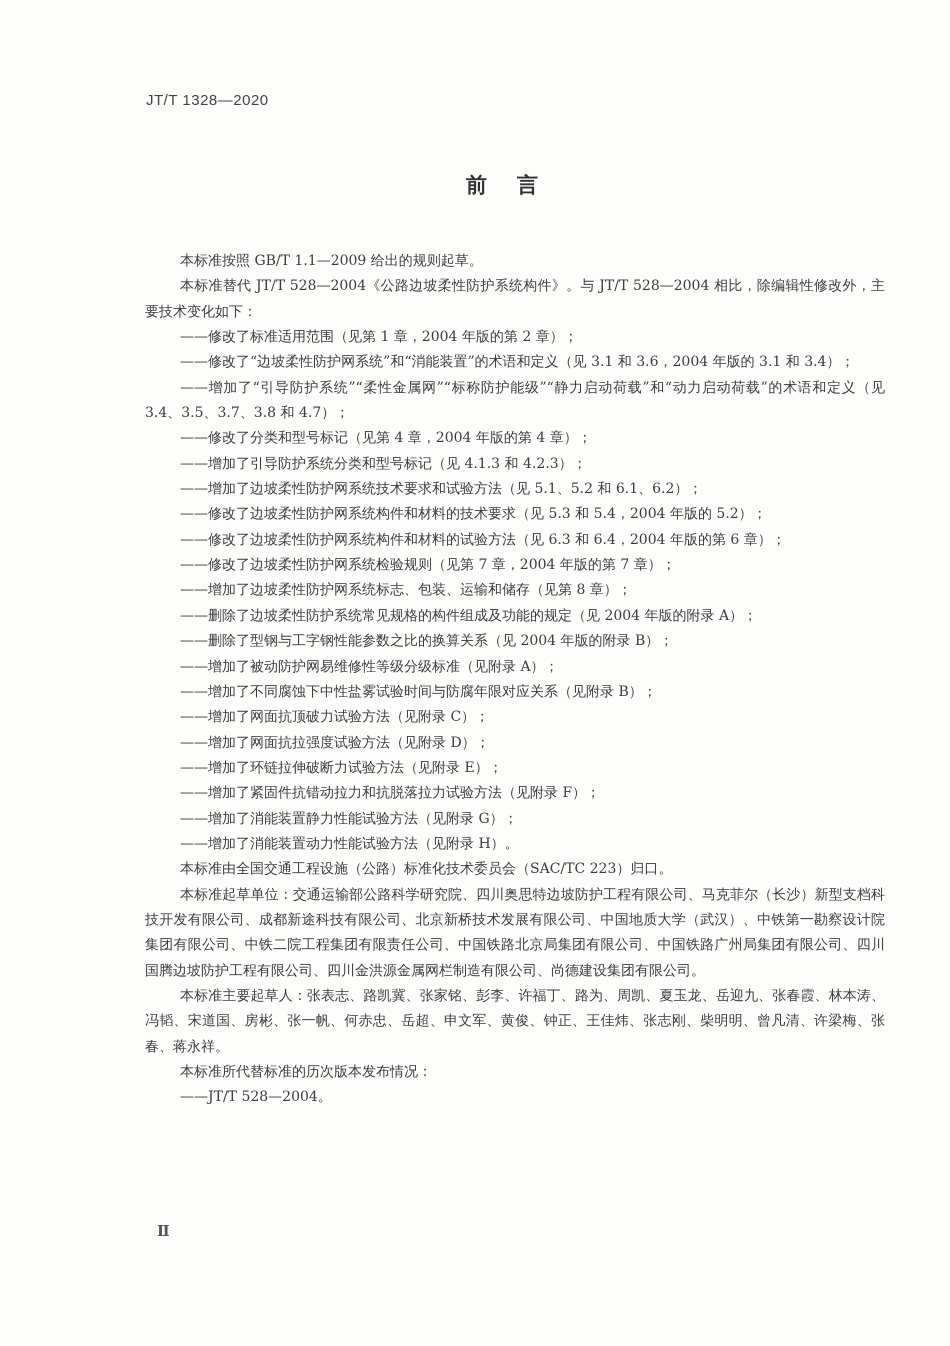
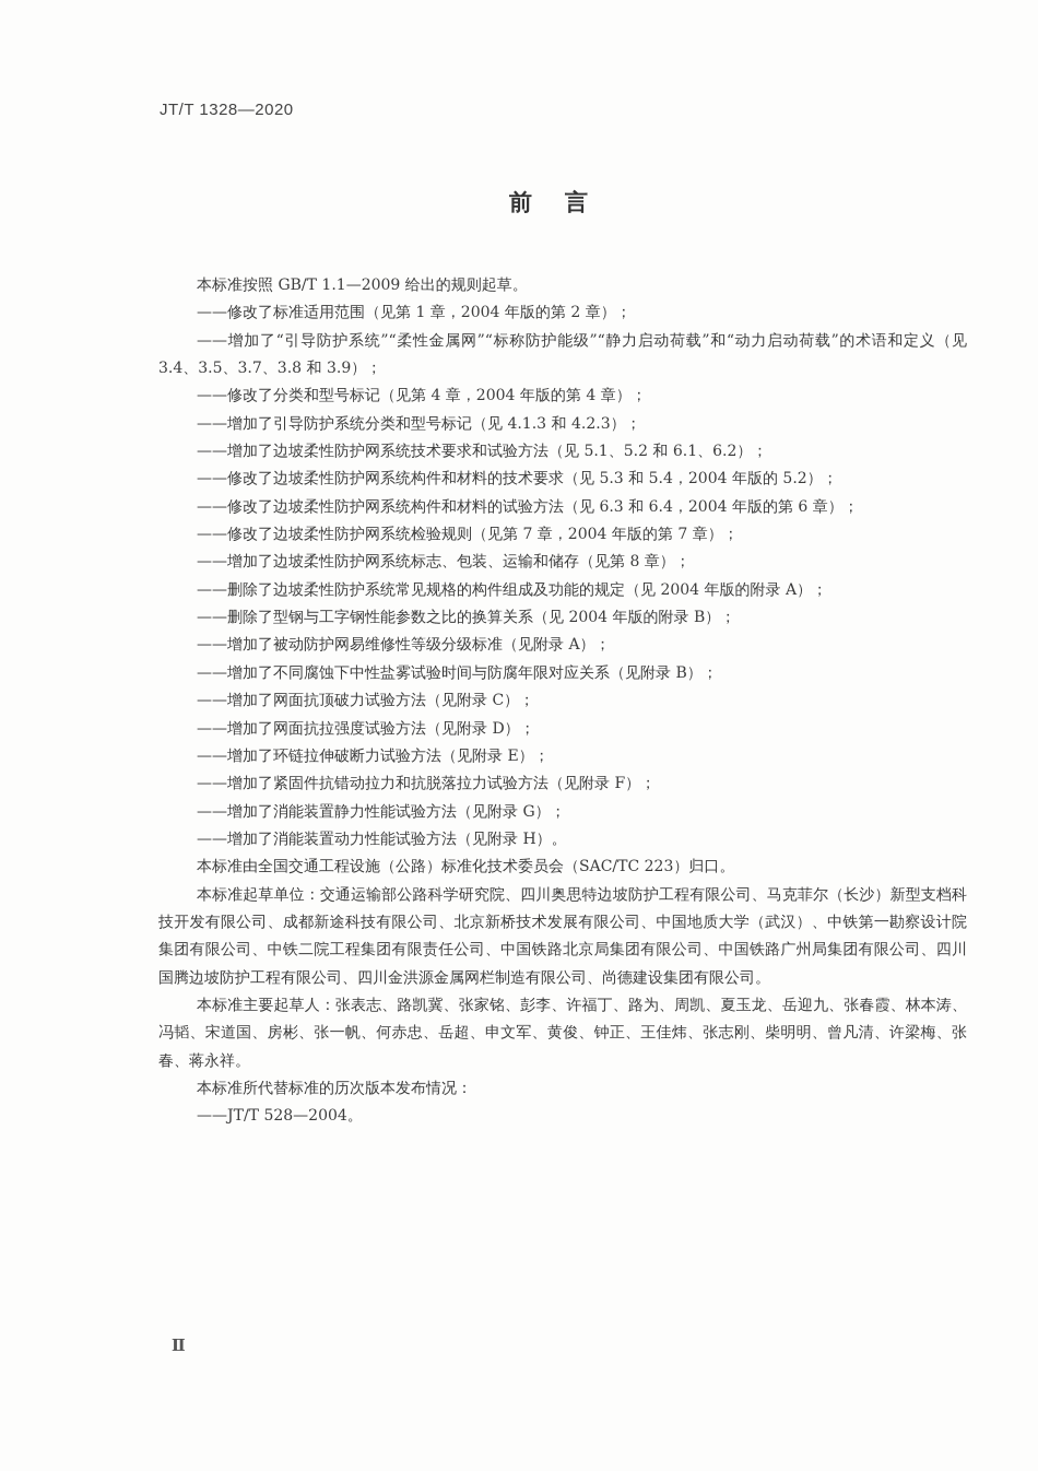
  JT/T 1328—2020
  前言
  本标准按照 GB/T 1.1—2009 给出的规则起草。
- 本标准替代 JT/T 528—2004《公路边坡柔性防护系统构件》。与 JT/T 528—2004 相比，除编辑性修改外，主要技术变化如下：
  ——修改了标准适用范围（见第 1 章，2004 年版的第 2 章）；
- ——修改了“边坡柔性防护网系统”和“消能装置”的术语和定义（见 3.1 和 3.6，2004 年版的 3.1 和 3.4）；
- ——增加了“引导防护系统”“柔性金属网”“标称防护能级”“静力启动荷载”和“动力启动荷载”的术语和定义（见 3.4、3.5、3.7、3.8 和 4.7）；
+ ——增加了“引导防护系统”“柔性金属网”“标称防护能级”“静力启动荷载”和“动力启动荷载”的术语和定义（见 3.4、3.5、3.7、3.8 和 3.9）；
  ——修改了分类和型号标记（见第 4 章，2004 年版的第 4 章）；
  ——增加了引导防护系统分类和型号标记（见 4.1.3 和 4.2.3）；
  ——增加了边坡柔性防护网系统技术要求和试验方法（见 5.1、5.2 和 6.1、6.2）；
  ——修改了边坡柔性防护网系统构件和材料的技术要求（见 5.3 和 5.4，2004 年版的 5.2）；
  ——修改了边坡柔性防护网系统构件和材料的试验方法（见 6.3 和 6.4，2004 年版的第 6 章）；
  ——修改了边坡柔性防护网系统检验规则（见第 7 章，2004 年版的第 7 章）；
  ——增加了边坡柔性防护网系统标志、包装、运输和储存（见第 8 章）；
  ——删除了边坡柔性防护系统常见规格的构件组成及功能的规定（见 2004 年版的附录 A）；
  ——删除了型钢与工字钢性能参数之比的换算关系（见 2004 年版的附录 B）；
  ——增加了被动防护网易维修性等级分级标准（见附录 A）；
  ——增加了不同腐蚀下中性盐雾试验时间与防腐年限对应关系（见附录 B）；
  ——增加了网面抗顶破力试验方法（见附录 C）；
  ——增加了网面抗拉强度试验方法（见附录 D）；
  ——增加了环链拉伸破断力试验方法（见附录 E）；
  ——增加了紧固件抗错动拉力和抗脱落拉力试验方法（见附录 F）；
  ——增加了消能装置静力性能试验方法（见附录 G）；
  ——增加了消能装置动力性能试验方法（见附录 H）。
  本标准由全国交通工程设施（公路）标准化技术委员会（SAC/TC 223）归口。
  本标准起草单位：交通运输部公路科学研究院、四川奥思特边坡防护工程有限公司、马克菲尔（长沙）新型支档科技开发有限公司、成都新途科技有限公司、北京新桥技术发展有限公司、中国地质大学（武汉）、中铁第一勘察设计院集团有限公司、中铁二院工程集团有限责任公司、中国铁路北京局集团有限公司、中国铁路广州局集团有限公司、四川国腾边坡防护工程有限公司、四川金洪源金属网栏制造有限公司、尚德建设集团有限公司。
  本标准主要起草人：张表志、路凯冀、张家铭、彭李、许福丁、路为、周凯、夏玉龙、岳迎九、张春霞、林本涛、冯韬、宋道国、房彬、张一帆、何赤忠、岳超、申文军、黄俊、钟正、王佳炜、张志刚、柴明明、曾凡清、许梁梅、张春、蒋永祥。
  本标准所代替标准的历次版本发布情况：
  ——JT/T 528—2004。
  Ⅱ
